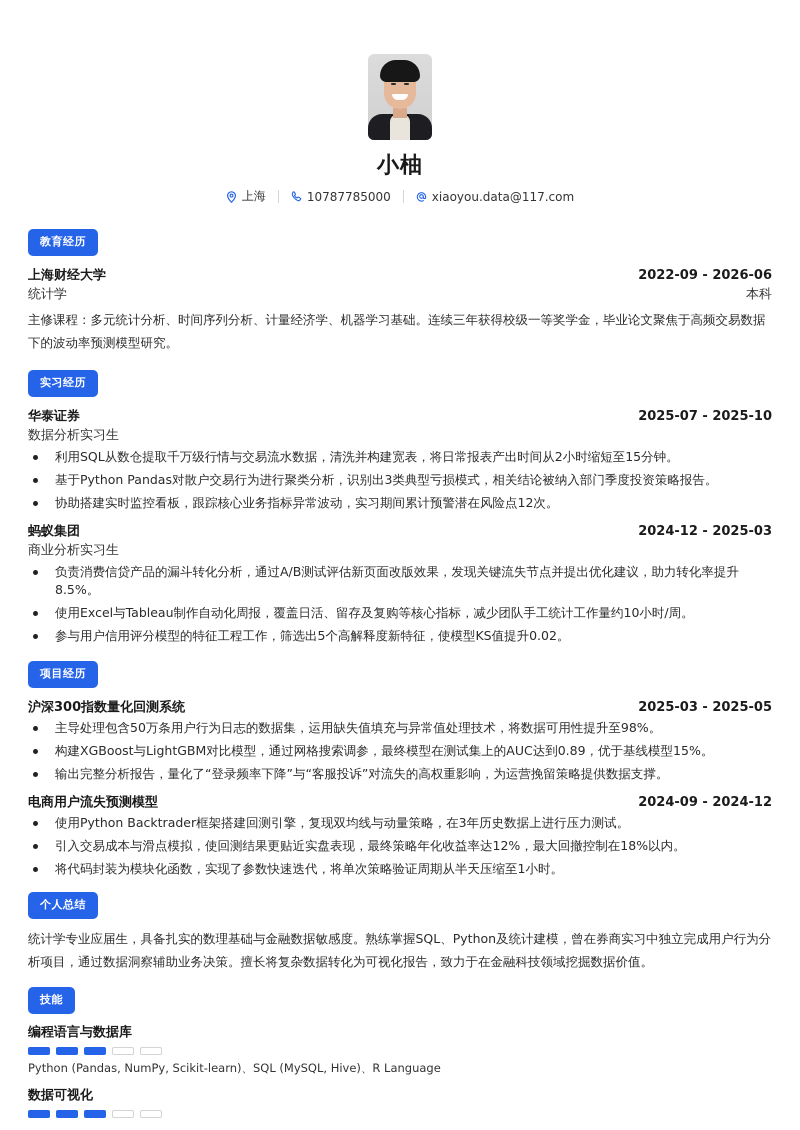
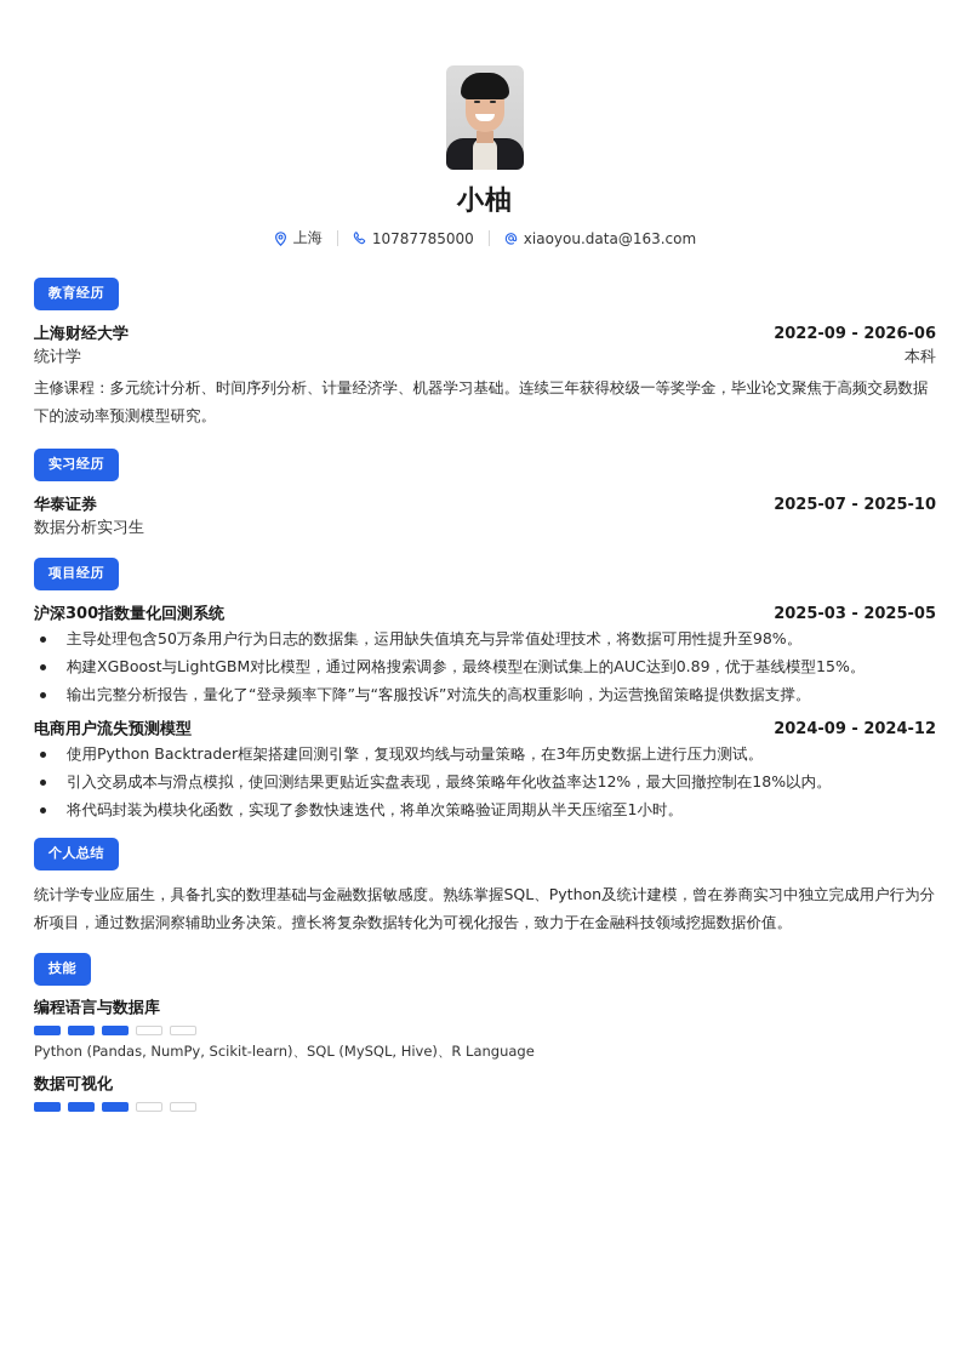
  小柚
  上海
  10787785000
- xiaoyou.data@117.com
+ xiaoyou.data@163.com
  教育经历
  上海财经大学
  2022-09 - 2026-06
  统计学
  本科
  主修课程：多元统计分析、时间序列分析、计量经济学、机器学习基础。连续三年获得校级一等奖学金，毕业论文聚焦于高频交易数据下的波动率预测模型研究。
  实习经历
  华泰证券
  2025-07 - 2025-10
  数据分析实习生
- 利用SQL从数仓提取千万级行情与交易流水数据，清洗并构建宽表，将日常报表产出时间从2小时缩短至15分钟。
- 基于Python Pandas对散户交易行为进行聚类分析，识别出3类典型亏损模式，相关结论被纳入部门季度投资策略报告。
- 协助搭建实时监控看板，跟踪核心业务指标异常波动，实习期间累计预警潜在风险点12次。
- 蚂蚁集团
- 2024-12 - 2025-03
- 商业分析实习生
- 负责消费信贷产品的漏斗转化分析，通过A/B测试评估新页面改版效果，发现关键流失节点并提出优化建议，助力转化率提升8.5%。
- 使用Excel与Tableau制作自动化周报，覆盖日活、留存及复购等核心指标，减少团队手工统计工作量约10小时/周。
- 参与用户信用评分模型的特征工程工作，筛选出5个高解释度新特征，使模型KS值提升0.02。
  项目经历
  沪深300指数量化回测系统
  2025-03 - 2025-05
  主导处理包含50万条用户行为日志的数据集，运用缺失值填充与异常值处理技术，将数据可用性提升至98%。
  构建XGBoost与LightGBM对比模型，通过网格搜索调参，最终模型在测试集上的AUC达到0.89，优于基线模型15%。
  输出完整分析报告，量化了“登录频率下降”与“客服投诉”对流失的高权重影响，为运营挽留策略提供数据支撑。
  电商用户流失预测模型
  2024-09 - 2024-12
  使用Python Backtrader框架搭建回测引擎，复现双均线与动量策略，在3年历史数据上进行压力测试。
  引入交易成本与滑点模拟，使回测结果更贴近实盘表现，最终策略年化收益率达12%，最大回撤控制在18%以内。
  将代码封装为模块化函数，实现了参数快速迭代，将单次策略验证周期从半天压缩至1小时。
  个人总结
  统计学专业应届生，具备扎实的数理基础与金融数据敏感度。熟练掌握SQL、Python及统计建模，曾在券商实习中独立完成用户行为分析项目，通过数据洞察辅助业务决策。擅长将复杂数据转化为可视化报告，致力于在金融科技领域挖掘数据价值。
  技能
  编程语言与数据库
  Python (Pandas, NumPy, Scikit-learn)、SQL (MySQL, Hive)、R Language
  数据可视化
